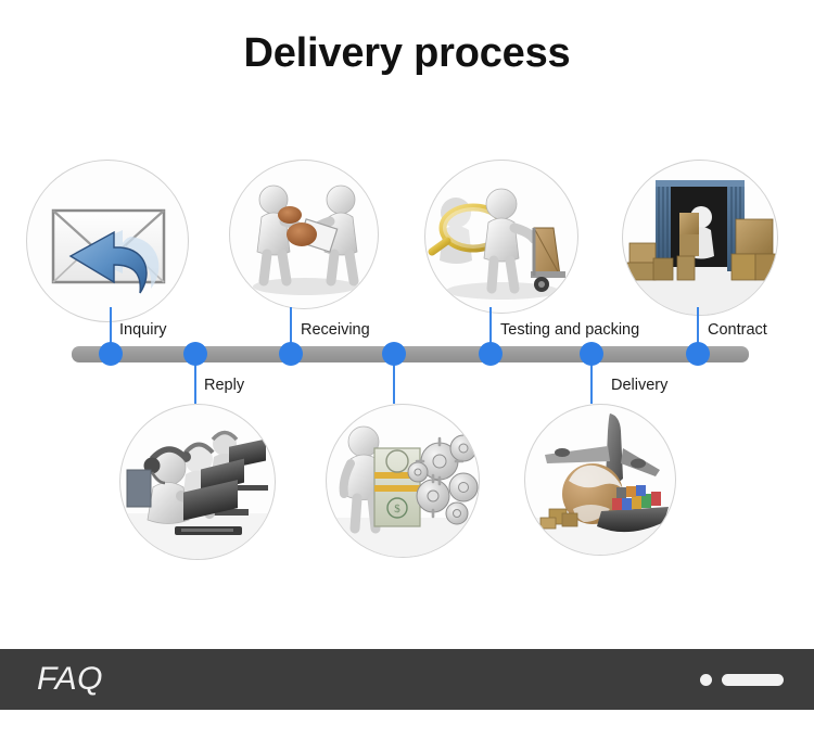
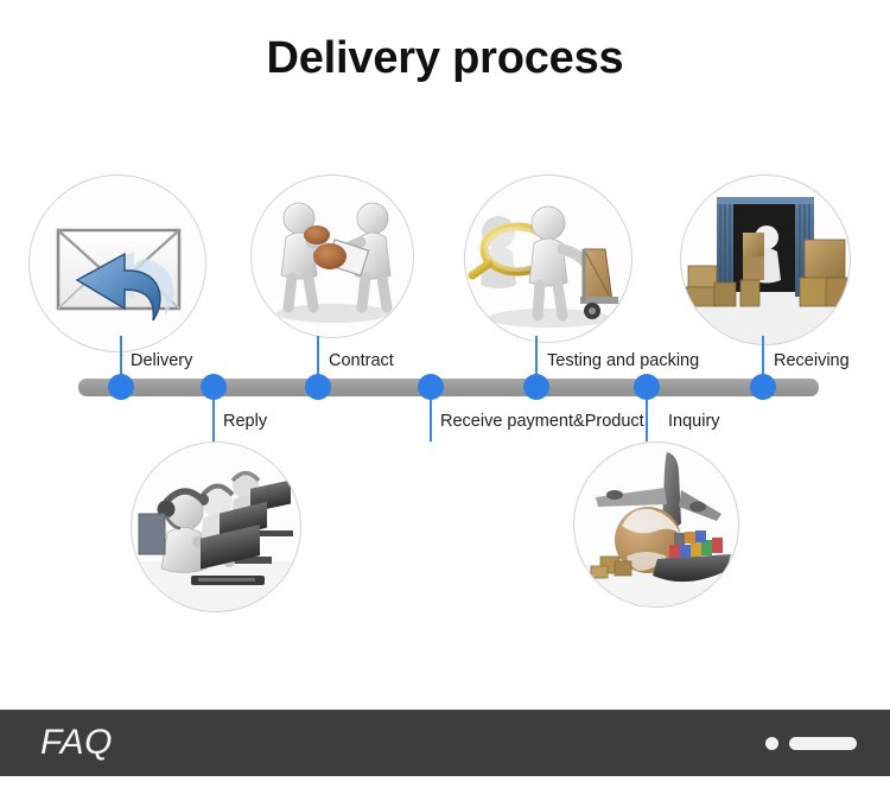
  Delivery process
- Inquiry
+ Delivery
  Reply
- Receiving
+ Contract
+ Receive payment&Product
  Testing and packing
- Delivery
+ Inquiry
- Contract
+ Receiving
- $
  FAQ
